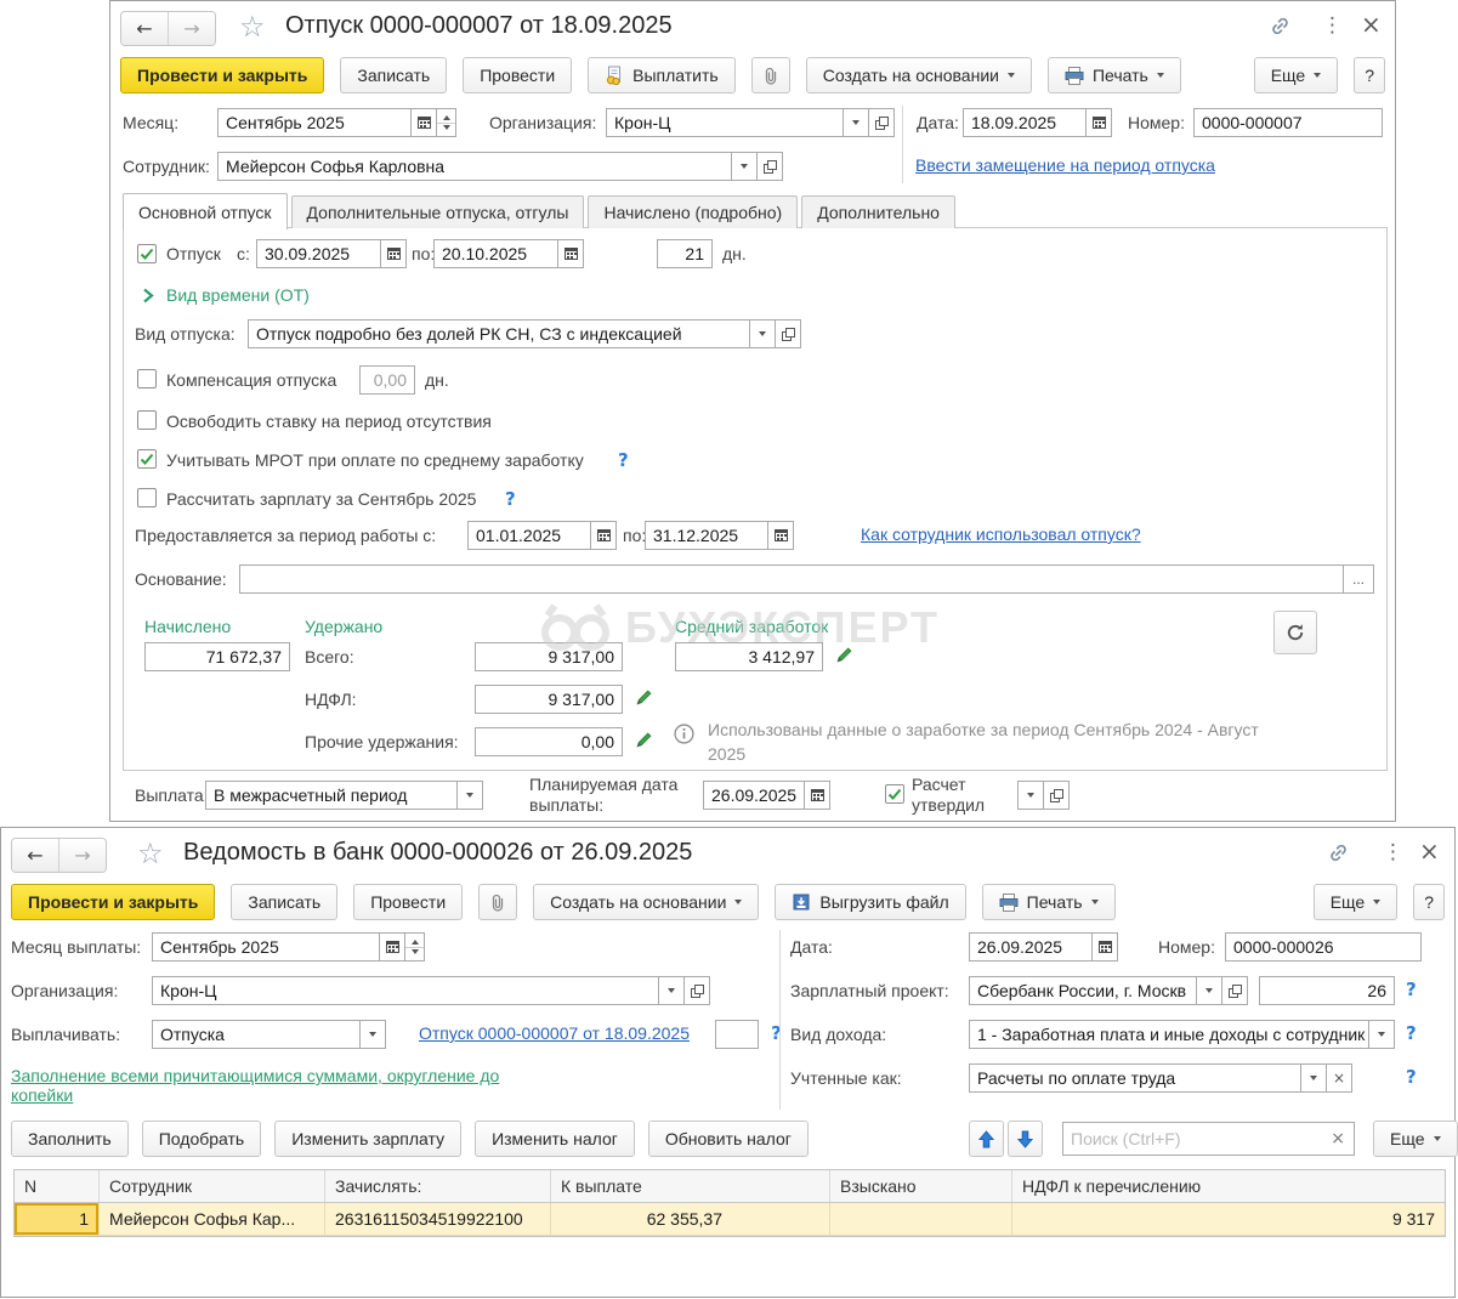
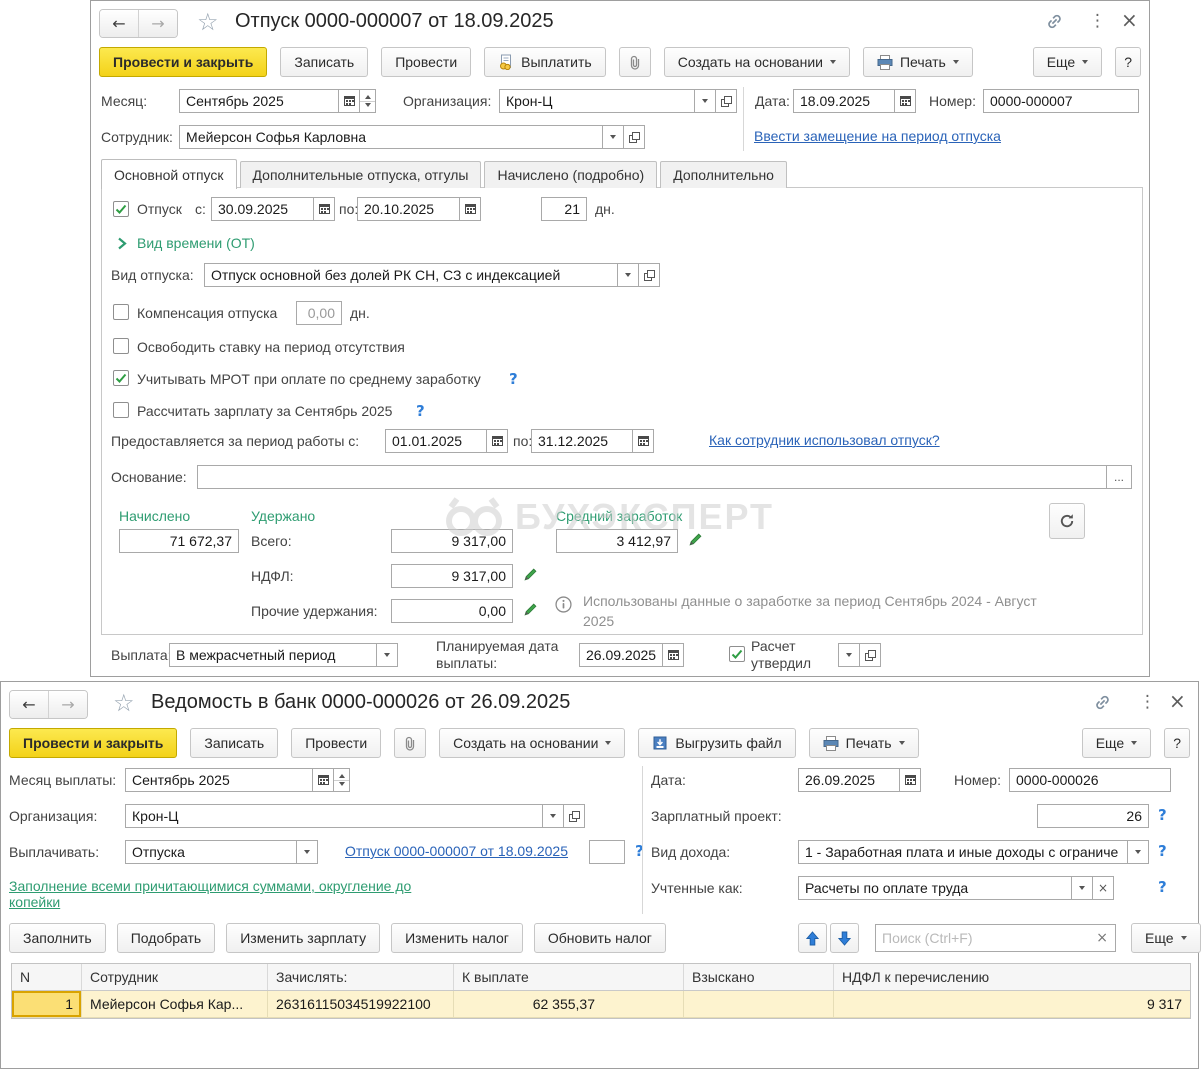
  ←
  →
  ☆
  Отпуск 0000-000007 от 18.09.2025
  ⋮
  ×
  Провести и закрыть
  Записать
  Провести
  Выплатить
  Создать на основании
  Печать
  Еще
  ?
  Месяц:
  Сентябрь 2025
  Организация:
  Крон-Ц
  Дата:
  18.09.2025
  Номер:
  0000-000007
  Сотрудник:
  Мейерсон Софья Карловна
  Ввести замещение на период отпуска
  Основной отпуск
  Дополнительные отпуска, отгулы
  Начислено (подробно)
  Дополнительно
  Отпуск
  с:
  30.09.2025
  20.10.2025
  21
  дн.
  Вид времени (ОТ)
  Вид отпуска:
- Отпуск подробно без долей РК СН, СЗ с индексацией
+ Отпуск основной без долей РК СН, СЗ с индексацией
  Компенсация отпуска
  0,00
  дн.
  Освободить ставку на период отсутствия
  Учитывать МРОТ при оплате по среднему заработку
  ?
  Рассчитать зарплату за Сентябрь 2025
  ?
  Предоставляется за период работы с:
  01.01.2025
  31.12.2025
  Как сотрудник использовал отпуск?
  Основание:
  ...
  Начислено
  Удержано
  Средний заработок
  71 672,37
  Всего:
  9 317,00
  3 412,97
  НДФЛ:
  9 317,00
  Прочие удержания:
  0,00
  Использованы данные о заработке за период Сентябрь 2024 - Август 2025
  БУХЭКСПЕРТ
  Выплата
  В межрасчетный период
  Планируемая дата выплаты:
  26.09.2025
  Расчет утвердил
  ←
  →
  ☆
  Ведомость в банк 0000-000026 от 26.09.2025
  ⋮
  ×
  Провести и закрыть
  Записать
  Провести
  Создать на основании
  Выгрузить файл
  Печать
  Еще
  ?
  Месяц выплаты:
  Сентябрь 2025
  Организация:
  Крон-Ц
  Выплачивать:
  Отпуска
  Отпуск 0000-000007 от 18.09.2025
  ?
  Заполнение всеми причитающимися суммами, округление до копейки
  Дата:
  26.09.2025
  Номер:
  0000-000026
  Зарплатный проект:
- Сбербанк России, г. Москв
  26
  ?
  Вид дохода:
- 1 - Заработная плата и иные доходы с сотрудник
+ 1 - Заработная плата и иные доходы с ограниче
  ?
  Учтенные как:
  Расчеты по оплате труда
  ×
  ?
  Заполнить
  Подобрать
  Изменить зарплату
  Изменить налог
  Обновить налог
  Поиск (Ctrl+F)
  ×
  Еще
  N
  Сотрудник
  Зачислять:
  К выплате
  Взыскано
  НДФЛ к перечислению
  1
  Мейерсон Софья Кар...
  26316115034519922100
  62 355,37
  9 317
